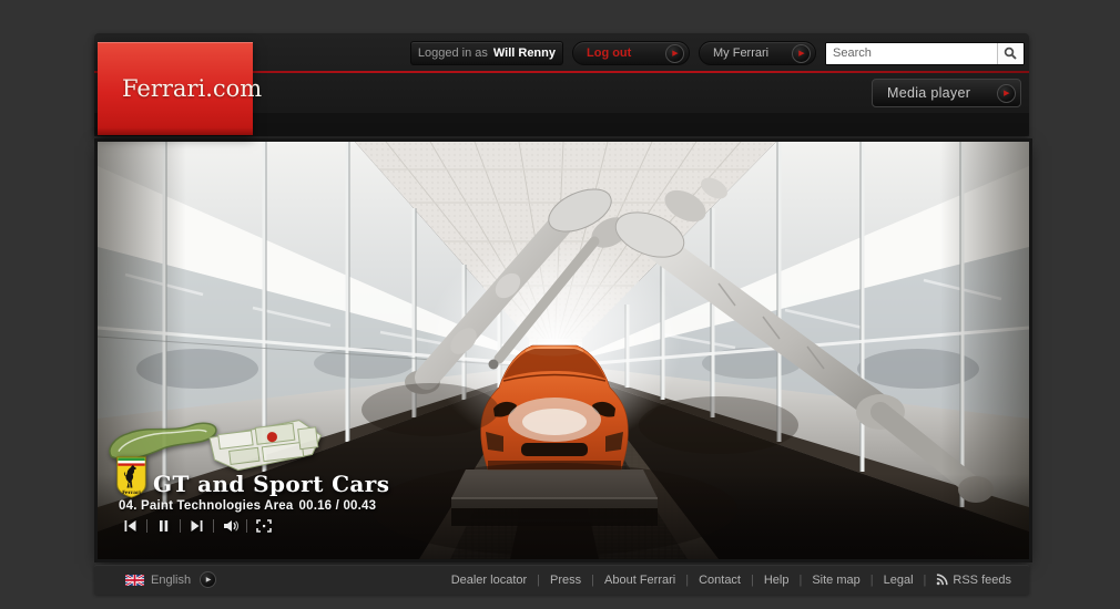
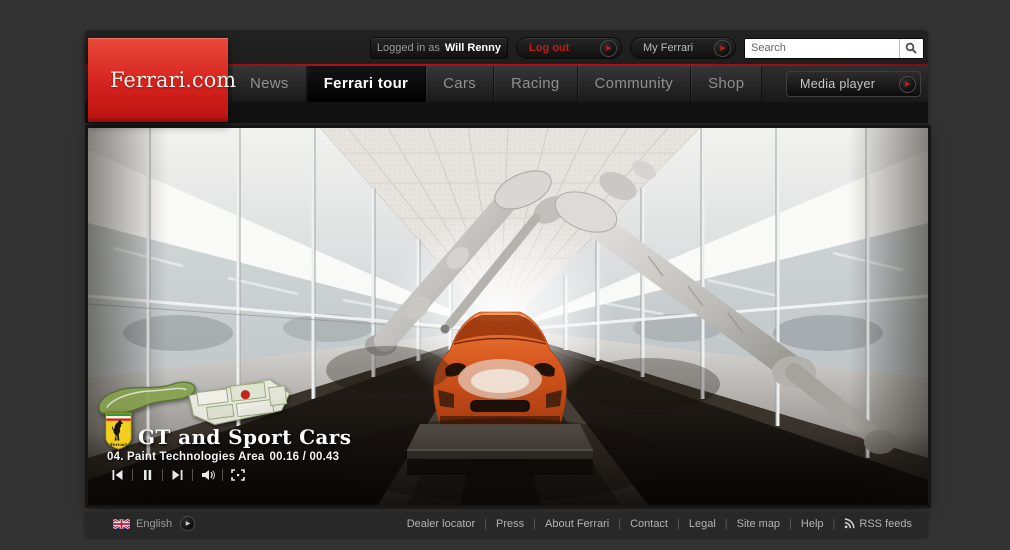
  Logged in as
  Will Renny
  Log out
  My Ferrari
  Search
+ News
+ Ferrari tour
+ Cars
+ Racing
+ Community
+ Shop
  Media player
  Ferrari.com
  GT and Sport Cars
  04. Paint Technologies Area 00.16 / 00.43
  English
  Dealer locator
  |
  Press
  |
  About Ferrari
  |
  Contact
  |
- Help
+ Legal
  |
  Site map
  |
- Legal
+ Help
  |
  RSS feeds
